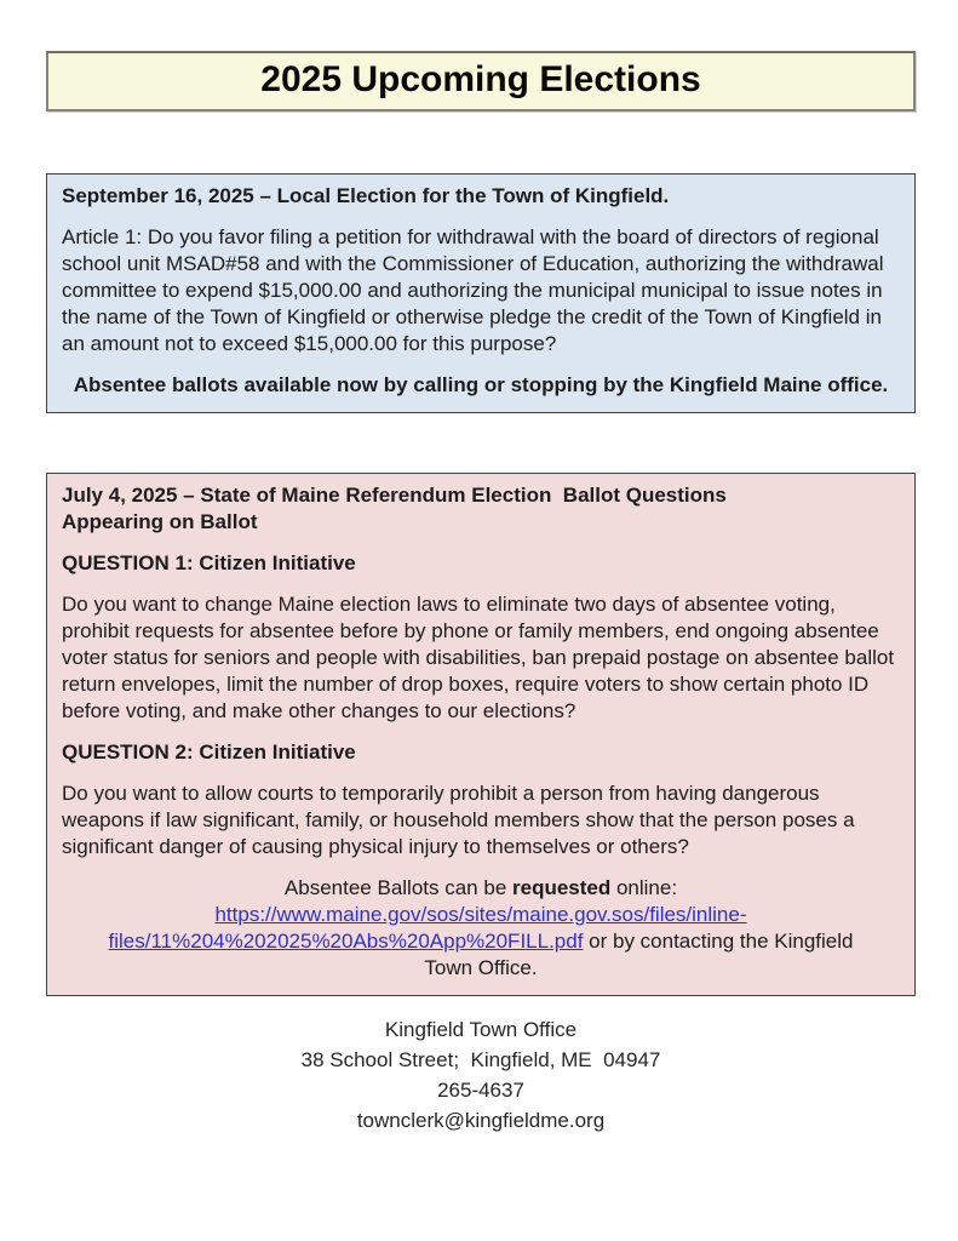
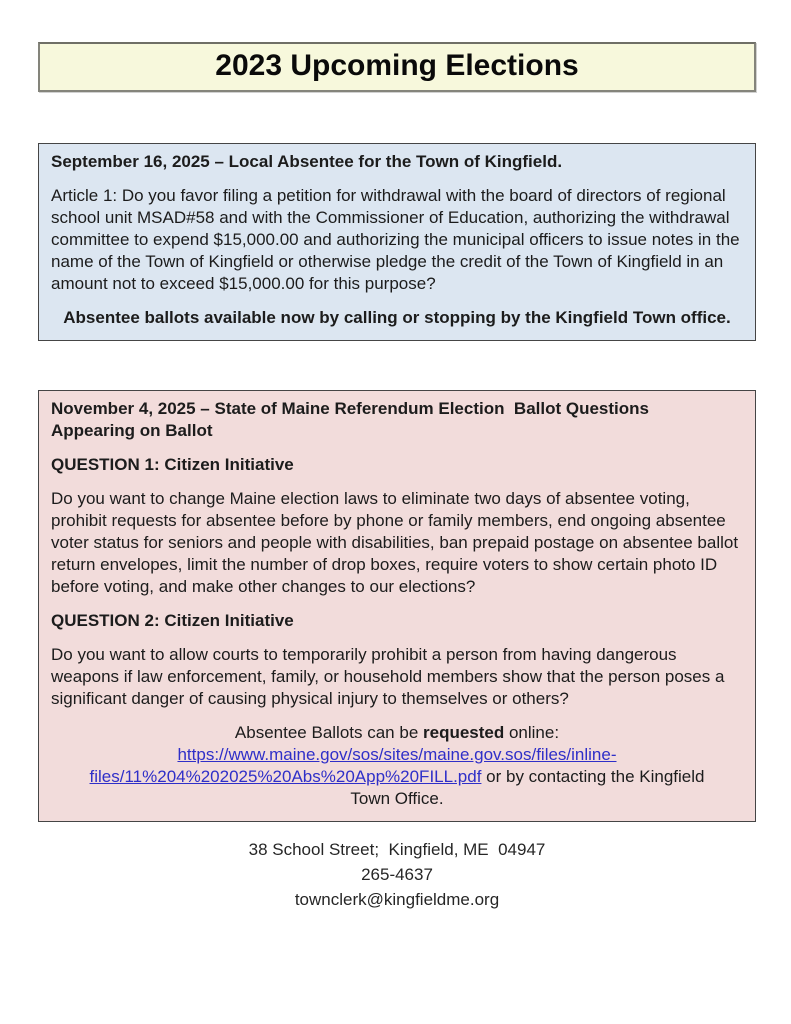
- 2025 Upcoming Elections
+ 2023 Upcoming Elections
- September 16, 2025 – Local Election for the Town of Kingfield.
+ September 16, 2025 – Local Absentee for the Town of Kingfield.
- Article 1: Do you favor filing a petition for withdrawal with the board of directors of regional school unit MSAD#58 and with the Commissioner of Education, authorizing the withdrawal committee to expend $15,000.00 and authorizing the municipal municipal to issue notes in the name of the Town of Kingfield or otherwise pledge the credit of the Town of Kingfield in an amount not to exceed $15,000.00 for this purpose?
+ Article 1: Do you favor filing a petition for withdrawal with the board of directors of regional school unit MSAD#58 and with the Commissioner of Education, authorizing the withdrawal committee to expend $15,000.00 and authorizing the municipal officers to issue notes in the name of the Town of Kingfield or otherwise pledge the credit of the Town of Kingfield in an amount not to exceed $15,000.00 for this purpose?
- Absentee ballots available now by calling or stopping by the Kingfield Maine office.
+ Absentee ballots available now by calling or stopping by the Kingfield Town office.
- July 4, 2025 – State of Maine Referendum Election Ballot Questions
+ November 4, 2025 – State of Maine Referendum Election Ballot Questions
  Appearing on Ballot
  QUESTION 1: Citizen Initiative
  Do you want to change Maine election laws to eliminate two days of absentee voting, prohibit requests for absentee before by phone or family members, end ongoing absentee voter status for seniors and people with disabilities, ban prepaid postage on absentee ballot return envelopes, limit the number of drop boxes, require voters to show certain photo ID before voting, and make other changes to our elections?
  QUESTION 2: Citizen Initiative
- Do you want to allow courts to temporarily prohibit a person from having dangerous weapons if law significant, family, or household members show that the person poses a significant danger of causing physical injury to themselves or others?
+ Do you want to allow courts to temporarily prohibit a person from having dangerous weapons if law enforcement, family, or household members show that the person poses a significant danger of causing physical injury to themselves or others?
  Absentee Ballots can be requested online:
  https://www.maine.gov/sos/sites/maine.gov.sos/files/inline-
  files/11%204%202025%20Abs%20App%20FILL.pdf or by contacting the Kingfield
  Town Office.
- Kingfield Town Office
  38 School Street; Kingfield, ME 04947
  265-4637
  townclerk@kingfieldme.org
